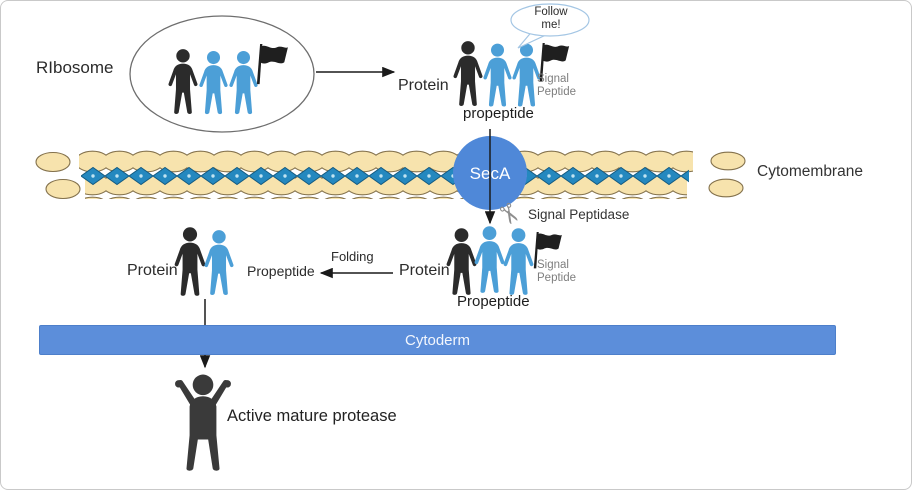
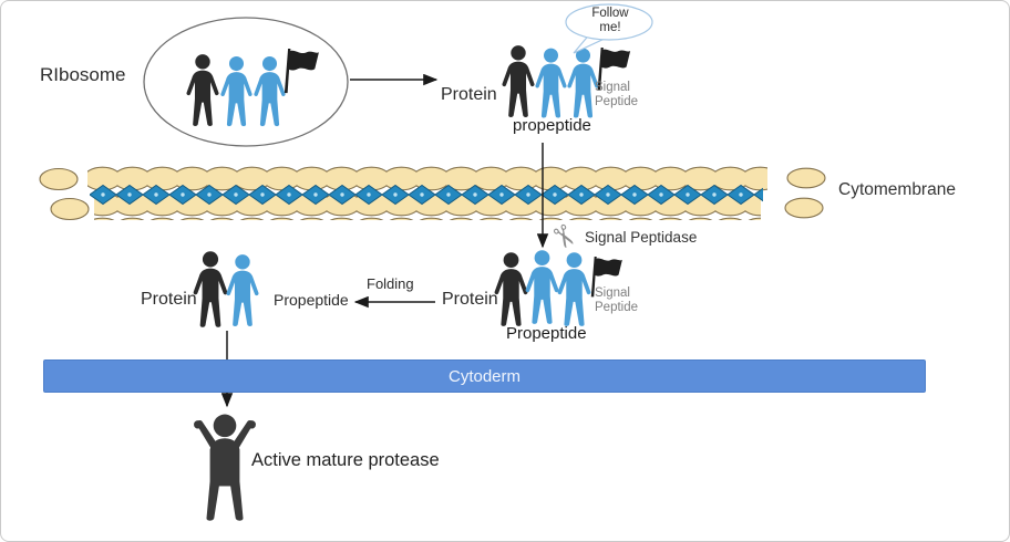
- SecA
  RIbosome
  Protein
  Follow
  me!
  Signal
  Peptide
  propeptide
  Cytomembrane
  Signal Peptidase
  Protein
  Signal
  Peptide
  Propeptide
  Folding
  Protein
  Propeptide
  Cytoderm
  Active mature protease
